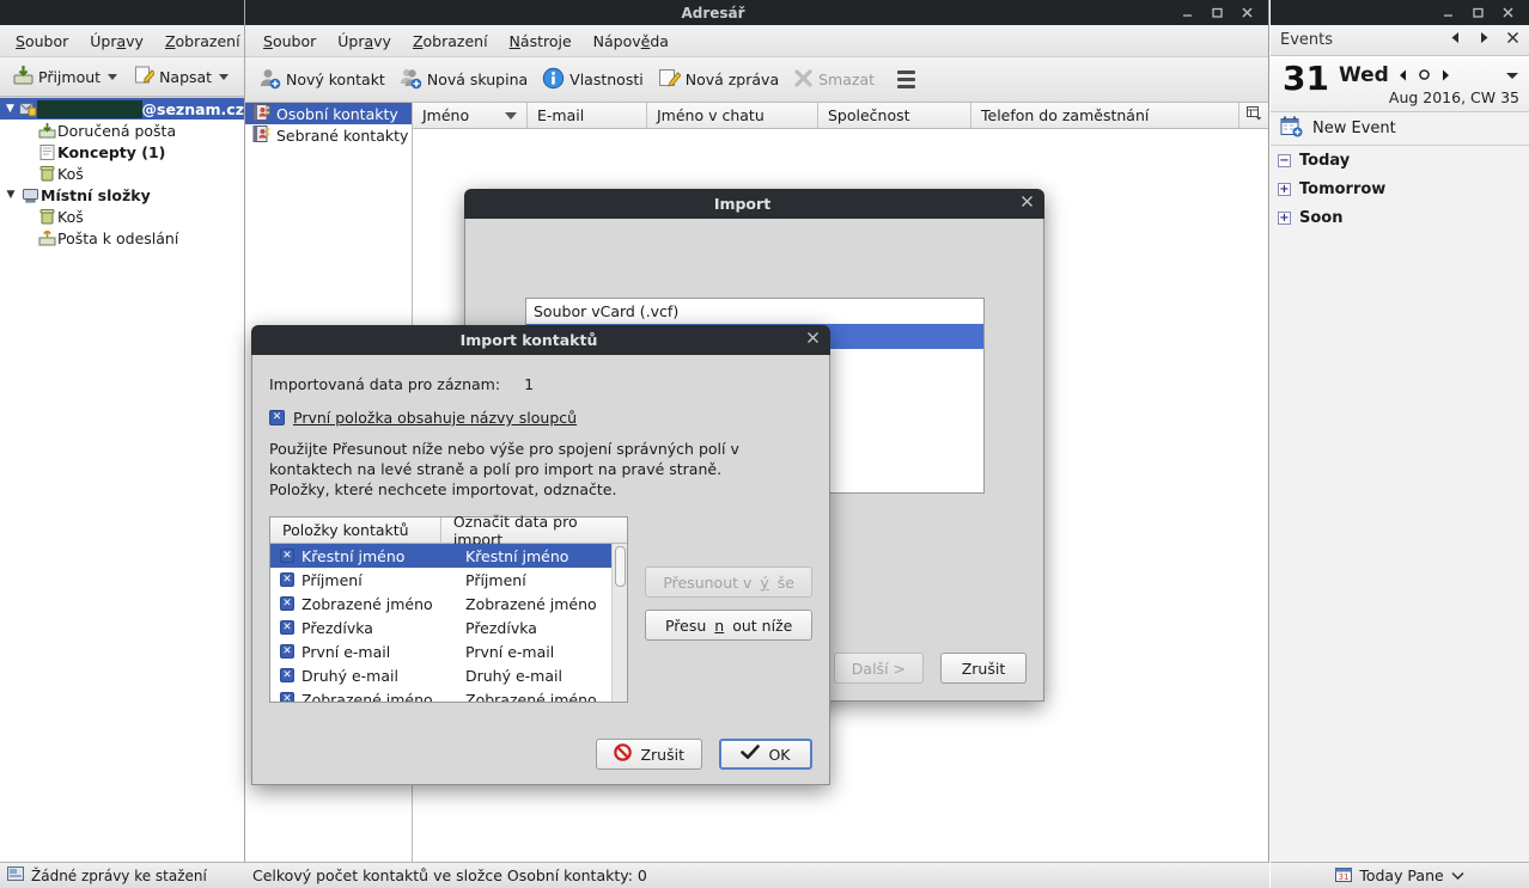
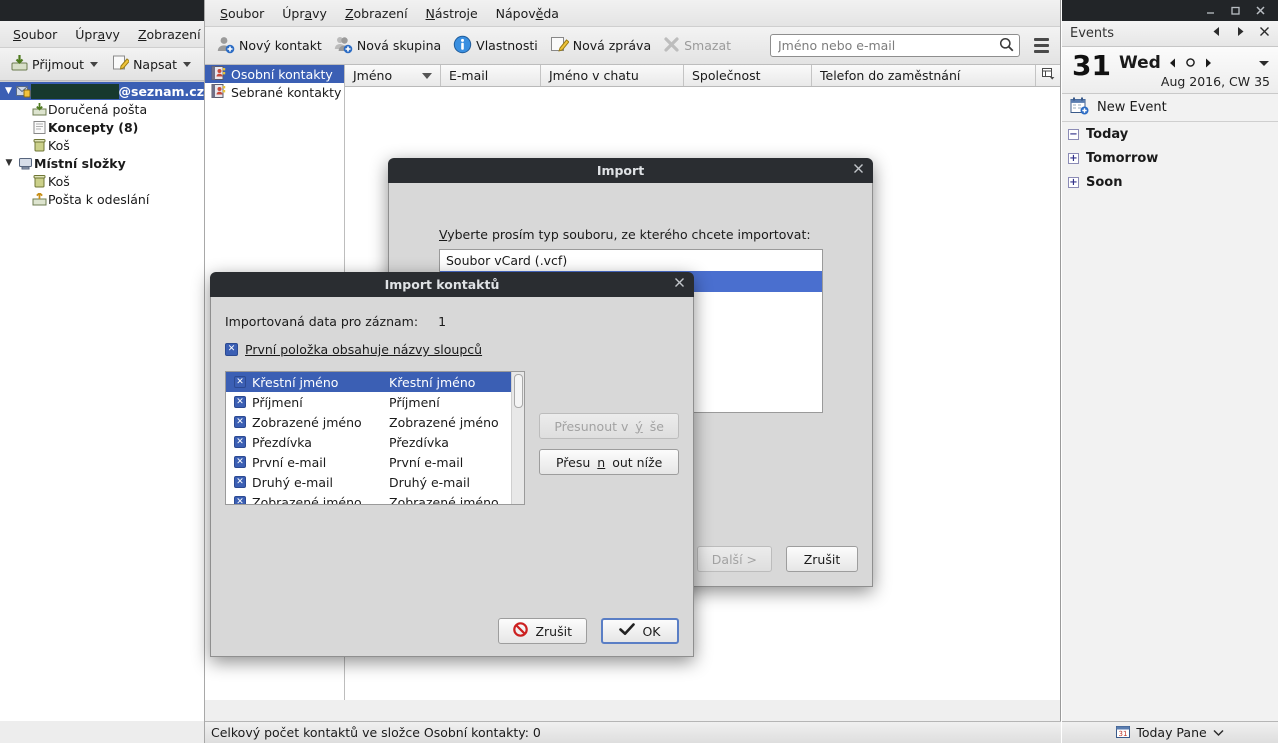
  Soubor
  Úpravy
  Zobrazení
  Přijmout
  Napsat
  ▼
  @seznam.cz
  Doručená pošta
- Koncepty (1)
+ Koncepty (8)
  Koš
  ▼
  Místní složky
  Koš
  Pošta k odeslání
- Žádné zprávy ke stažení
- Adresář
  Soubor
  Úpravy
  Zobrazení
  Nástroje
  Nápověda
  Nový kontakt
  Nová skupina
  Vlastnosti
  Nová zpráva
  Smazat
+ Jméno nebo e-mail
  Osobní kontakty
  Sebrané kontakty
  Jméno
  E-mail
  Jméno v chatu
  Společnost
  Telefon do zaměstnání
  Celkový počet kontaktů ve složce Osobní kontakty: 0
  Events
  31
  Wed
  Aug 2016, CW 35
  New Event
  −
  Today
  +
  Tomorrow
  +
  Soon
  31
  Today Pane
  Import
+ Vyberte prosím typ souboru, ze kterého chcete importovat:
  Soubor vCard (.vcf)
  Další >
  Zrušit
  Import kontaktů
  Importovaná data pro záznam:
  1
  ✕
  První položka obsahuje názvy sloupců
- Použijte Přesunout níže nebo výše pro spojení správných polí v kontaktech na levé straně a polí pro import na pravé straně. Položky, které nechcete importovat, odznačte.
- Položky kontaktů
- Označit data pro import
  ✕
  Křestní jméno
  Křestní jméno
  ✕
  Příjmení
  Příjmení
  ✕
  Zobrazené jméno
  Zobrazené jméno
  ✕
  Přezdívka
  Přezdívka
  ✕
  První e-mail
  První e-mail
  ✕
  Druhý e-mail
  Druhý e-mail
  ✕
  Zobrazené jméno
  Zobrazené jméno
  Přesunout v
  ý
  še
  Přesu
  n
  out níže
  Zrušit
  OK
